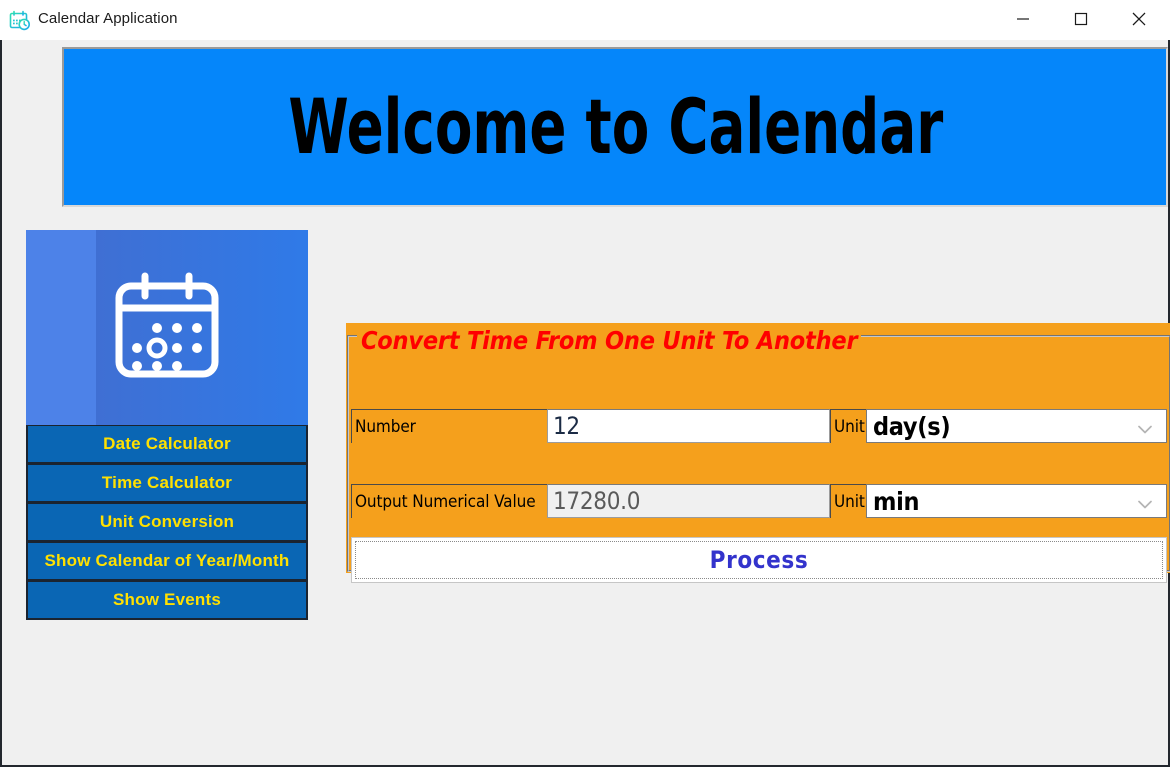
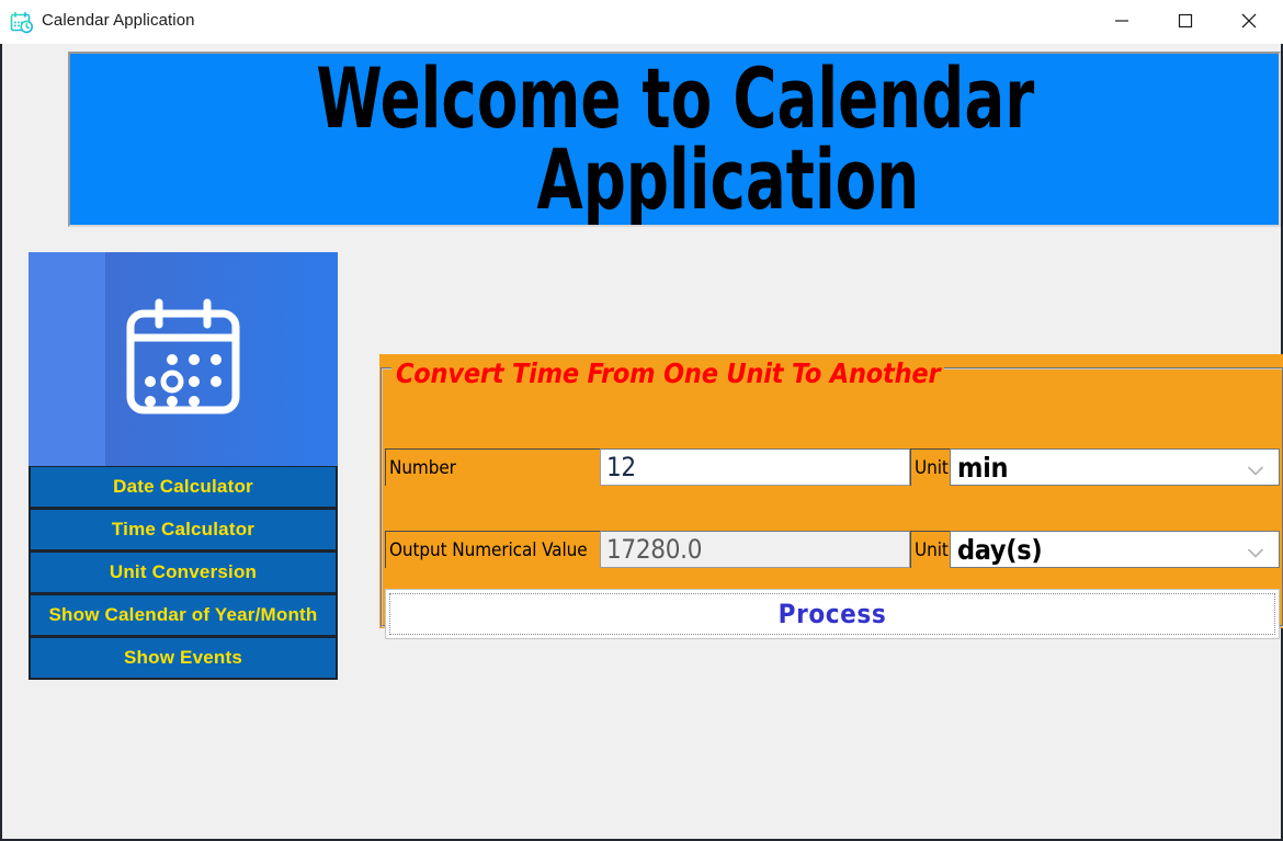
  Calendar Application
  Welcome to Calendar
+ Application
  Date Calculator
  Time Calculator
  Unit Conversion
  Show Calendar of Year/Month
  Show Events
  Convert Time From One Unit To Another
  Number
  12
  Unit
- day(s)
+ min
  Output Numerical Value
  17280.0
  Unit
- min
+ day(s)
  Process
